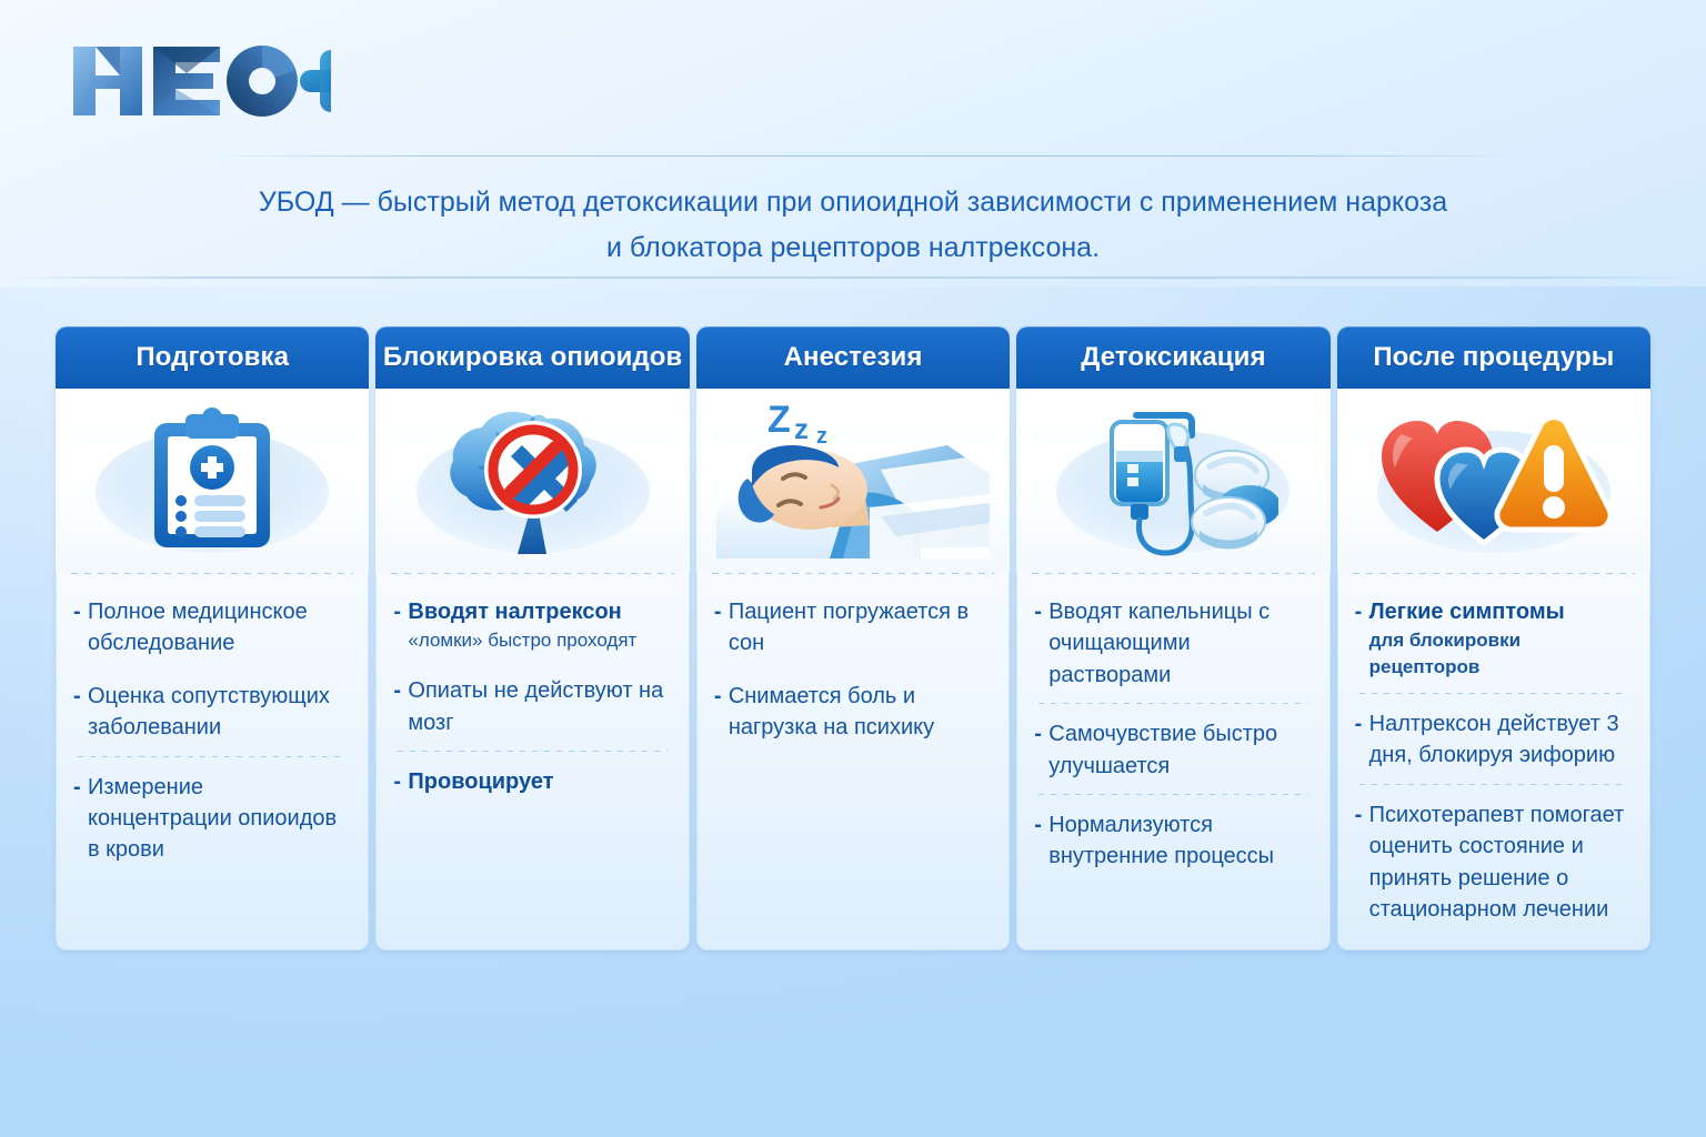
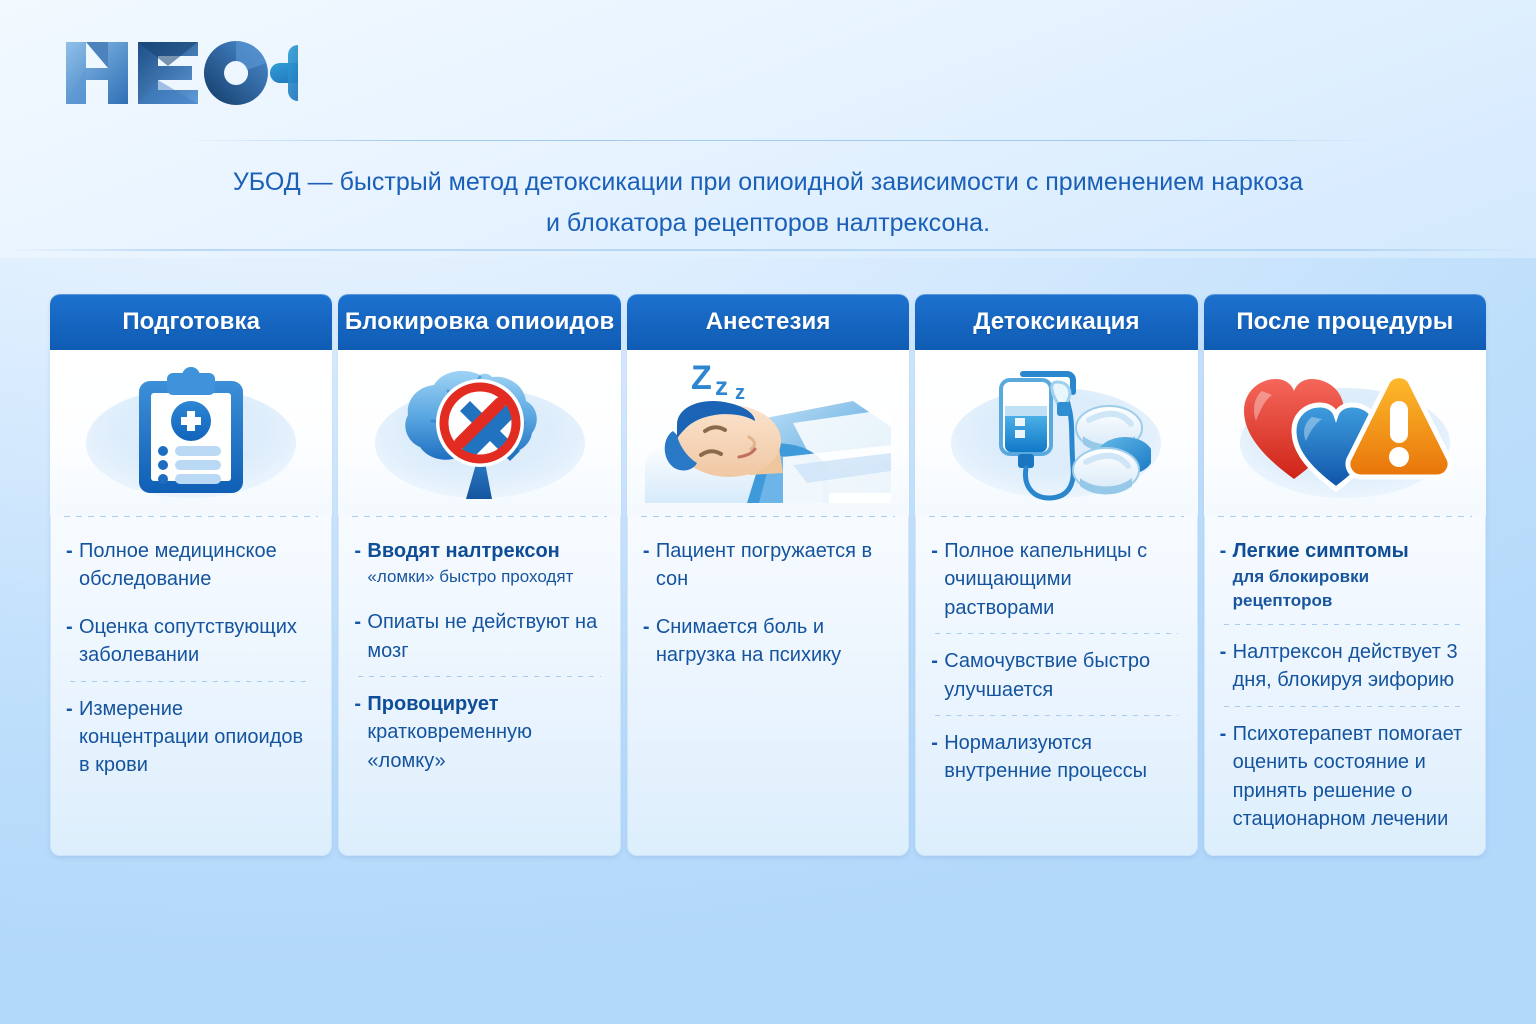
  УБОД — быстрый метод детоксикации при опиоидной зависимости с применением наркоза
  и блокатора рецепторов налтрексона.
  Подготовка
  -
  Полное медицинское обследование
  -
  Оценка сопутствующих заболевании
  -
  Измерение концентрации опиоидов в крови
  Блокировка опиоидов
  -
  Вводят налтрексон
  «ломки» быстро проходят
  -
  Опиаты не действуют на мозг
  -
  Провоцирует
+ кратковременную «ломку»
  Анестезия
  Z
  z
  z
  -
  Пациент погружается в сон
  -
  Снимается боль и нагрузка на психику
  Детоксикация
  -
- Вводят капельницы с очищающими растворами
+ Полное капельницы с очищающими растворами
  -
  Самочувствие быстро улучшается
  -
  Нормализуются внутренние процессы
  После процедуры
  -
  Легкие симптомы
  для блокировки рецепторов
  -
  Налтрексон действует 3 дня, блокируя эифорию
  -
  Психотерапевт помогает оценить состояние и принять решение о стационарном лечении
